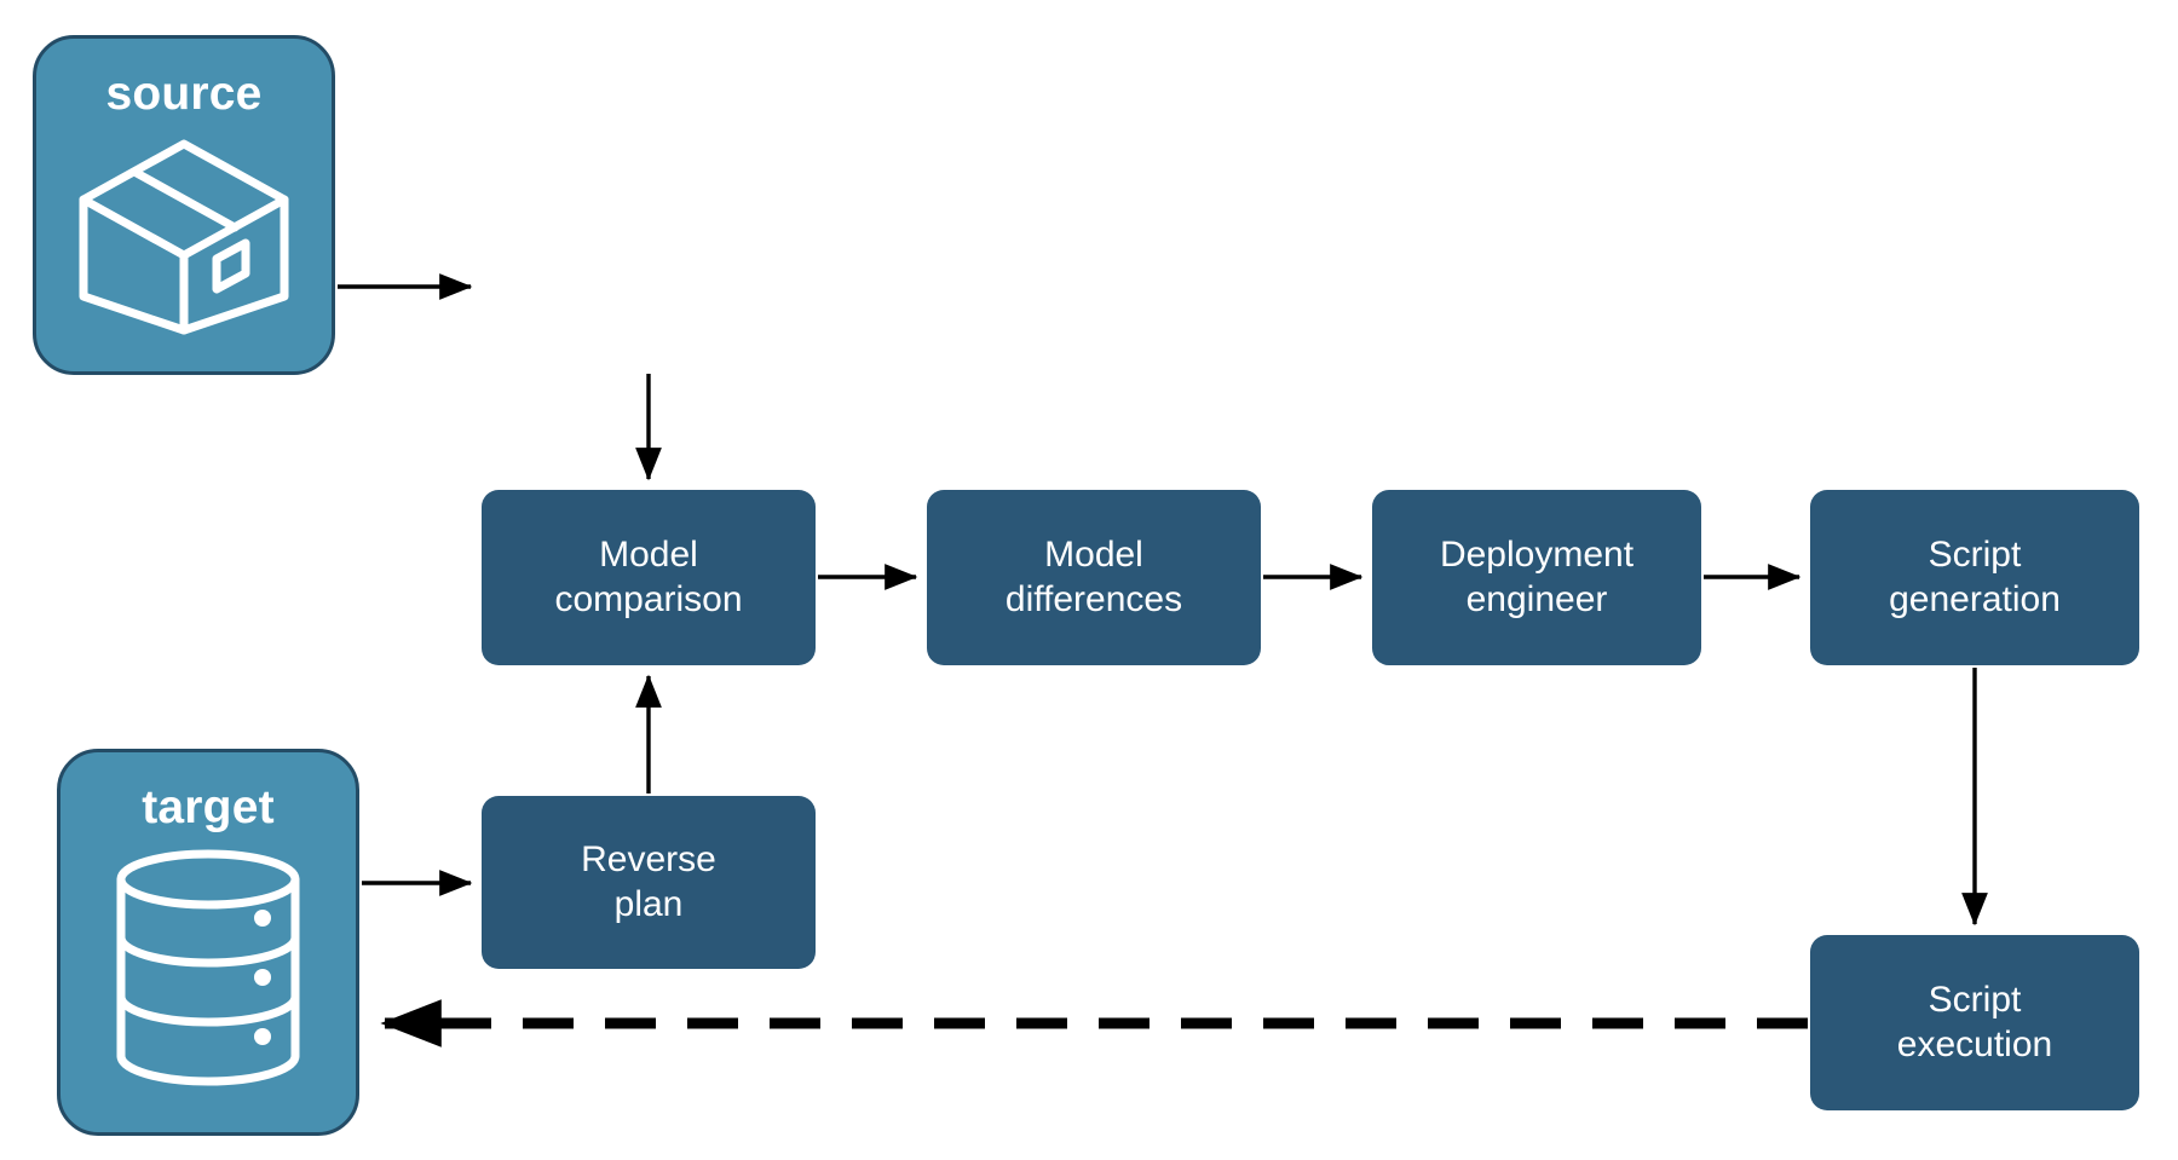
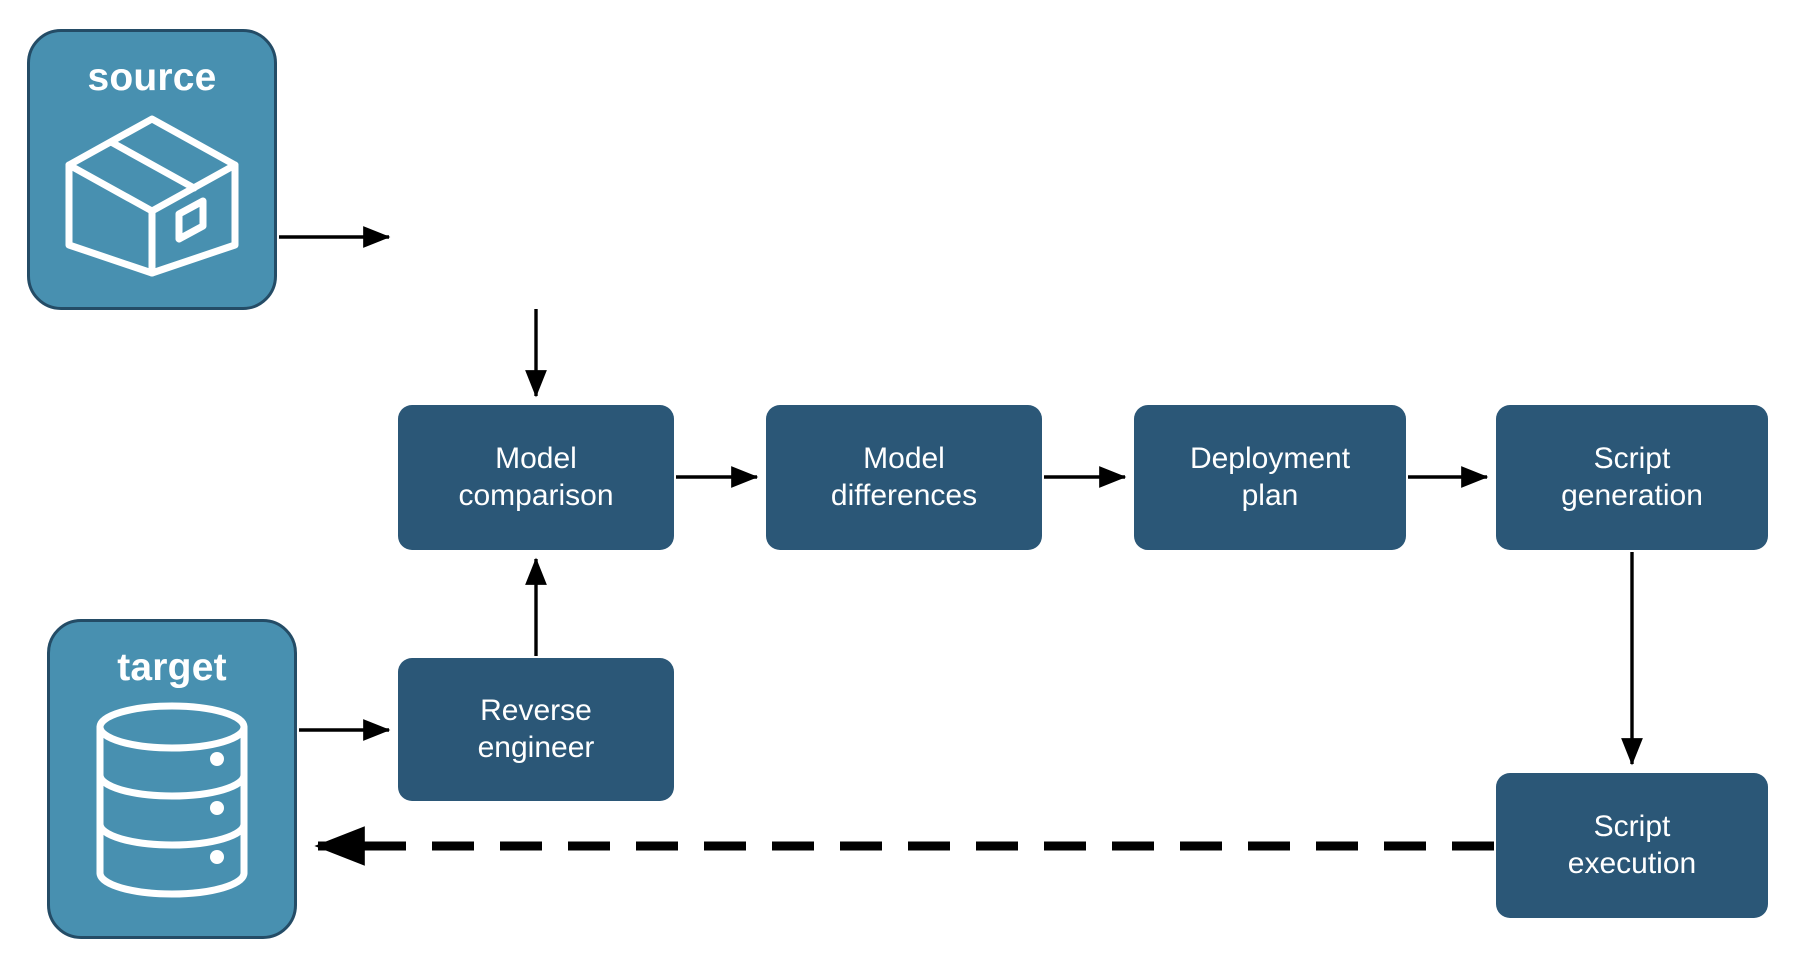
  source
  target
  Model
  comparison
  Model
  differences
  Deployment
- engineer
+ plan
  Script
  generation
  Reverse
- plan
+ engineer
  Script
  execution
